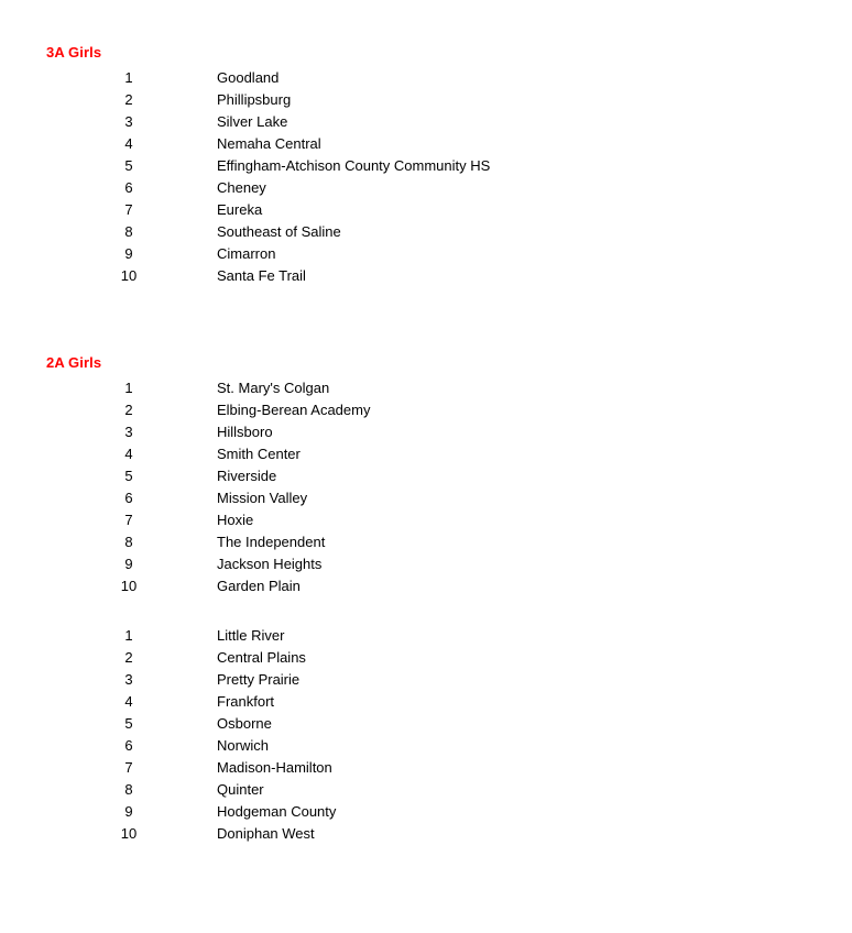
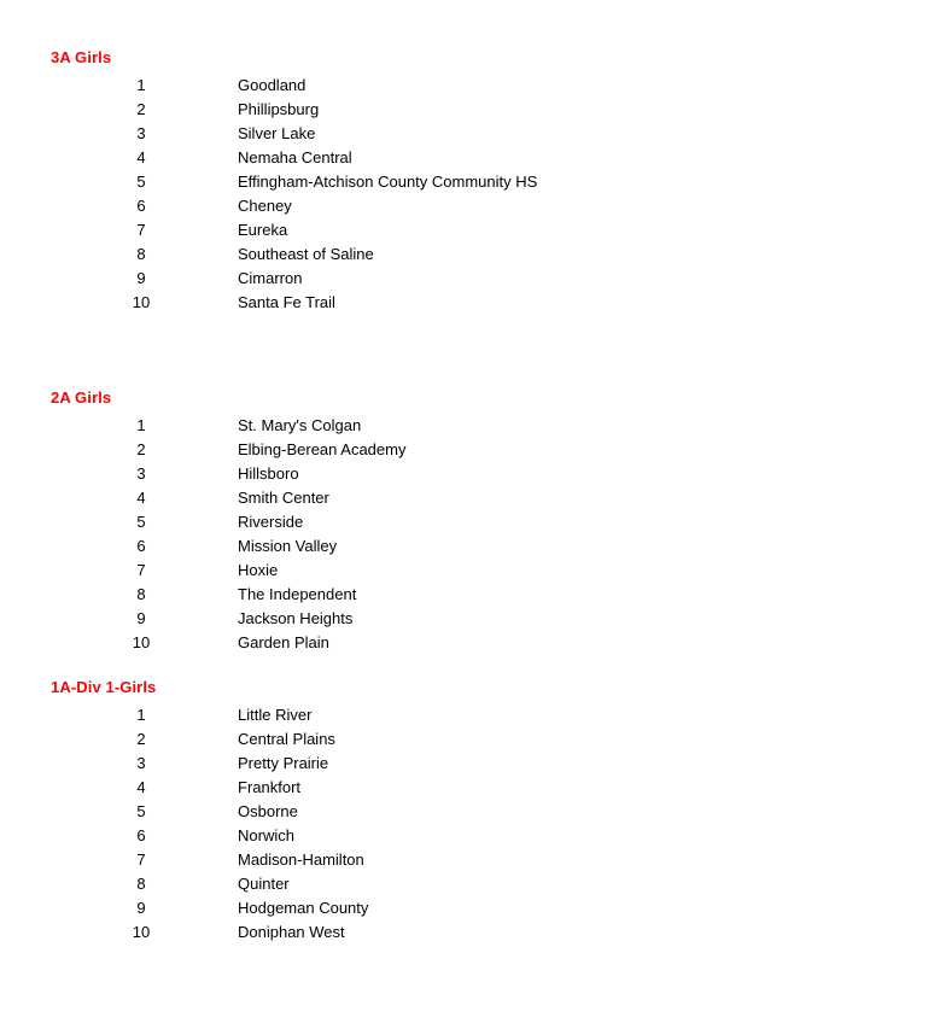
  3A Girls
  1
  Goodland
  2
  Phillipsburg
  3
  Silver Lake
  4
  Nemaha Central
  5
  Effingham-Atchison County Community HS
  6
  Cheney
  7
  Eureka
  8
  Southeast of Saline
  9
  Cimarron
  10
  Santa Fe Trail
  2A Girls
  1
  St. Mary's Colgan
  2
  Elbing-Berean Academy
  3
  Hillsboro
  4
  Smith Center
  5
  Riverside
  6
  Mission Valley
  7
  Hoxie
  8
  The Independent
  9
  Jackson Heights
  10
  Garden Plain
+ 1A-Div 1-Girls
  1
  Little River
  2
  Central Plains
  3
  Pretty Prairie
  4
  Frankfort
  5
  Osborne
  6
  Norwich
  7
  Madison-Hamilton
  8
  Quinter
  9
  Hodgeman County
  10
  Doniphan West
